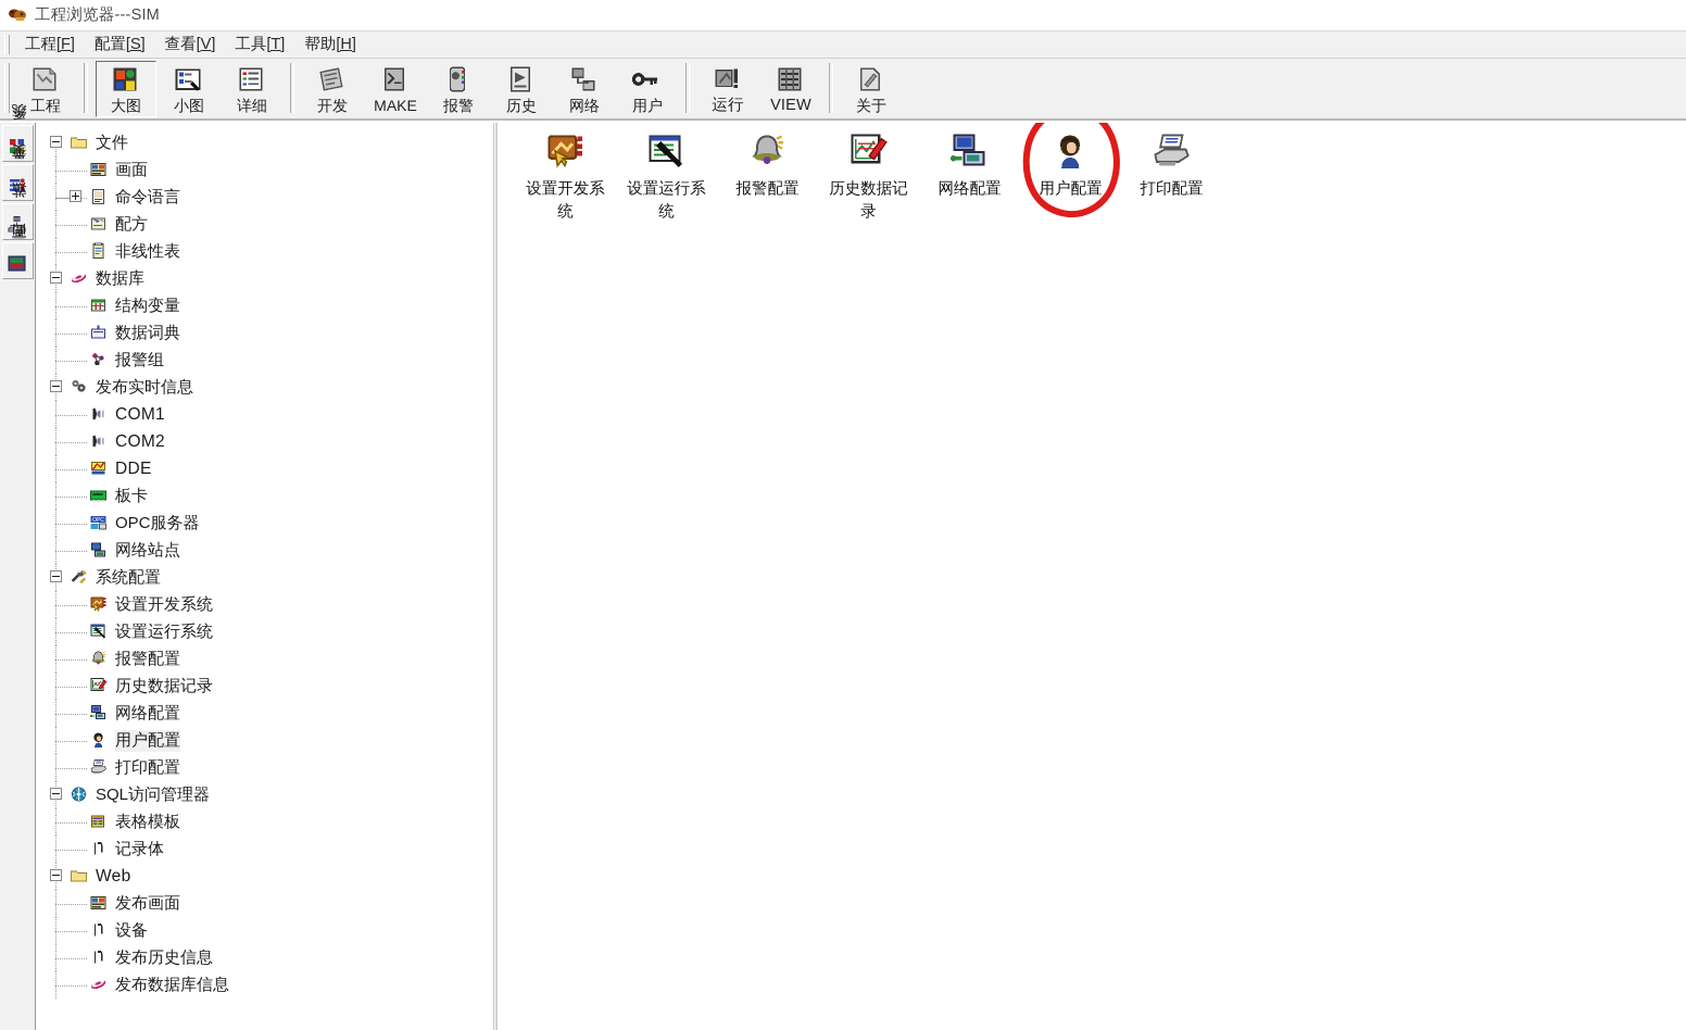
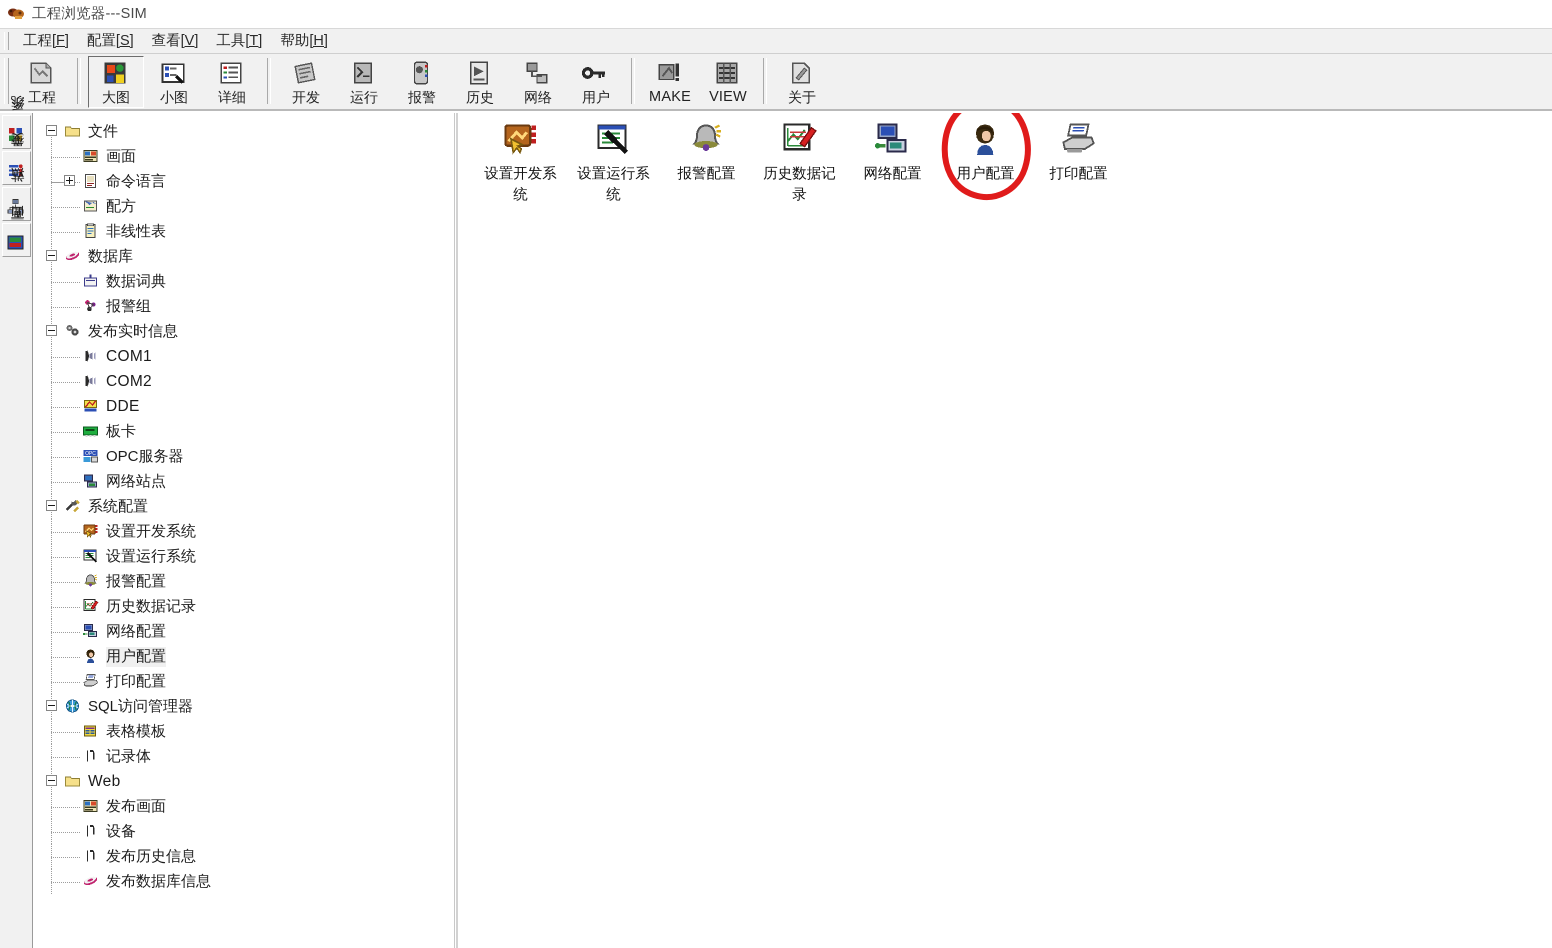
  工程浏览器---SIM
  工程[F]
  配置[S]
  查看[V]
  工具[T]
  帮助[H]
  工程
  大图
  小图
  详细
  开发
- MAKE
+ 运行
  报警
  历史
  网络
  用户
- 运行
+ MAKE
  VIEW
  关于
  文件
  画面
  命令语言
  配方
  非线性表
  数据库
- 结构变量
  数据词典
  报警组
  发布实时信息
  COM1
  COM2
  DDE
  板卡
  OPC服务器
  网络站点
  系统配置
  设置开发系统
  设置运行系统
  报警配置
  历史数据记录
  网络配置
  用户配置
  打印配置
  SQL访问管理器
  表格模板
  记录体
  Web
  发布画面
  设备
  发布历史信息
  发布数据库信息
  设置开发系统
  设置运行系统
  报警配置
  历史数据记录
  网络配置
  用户配置
  打印配置
